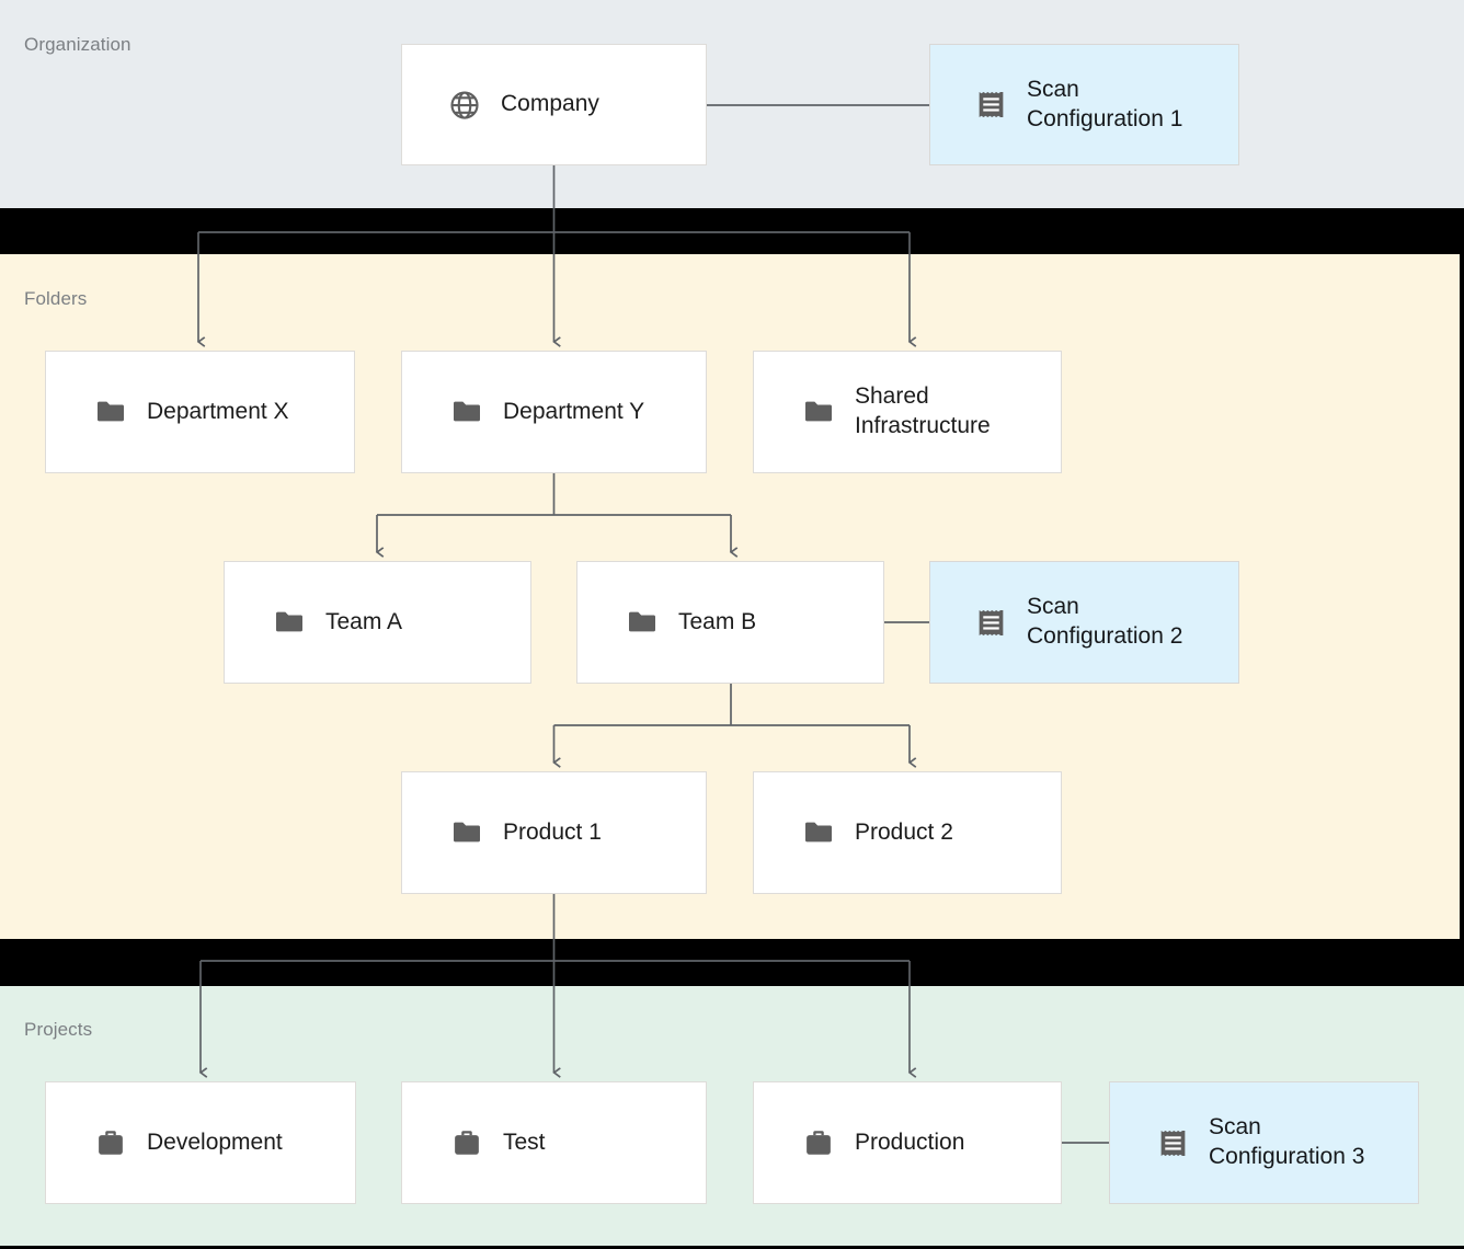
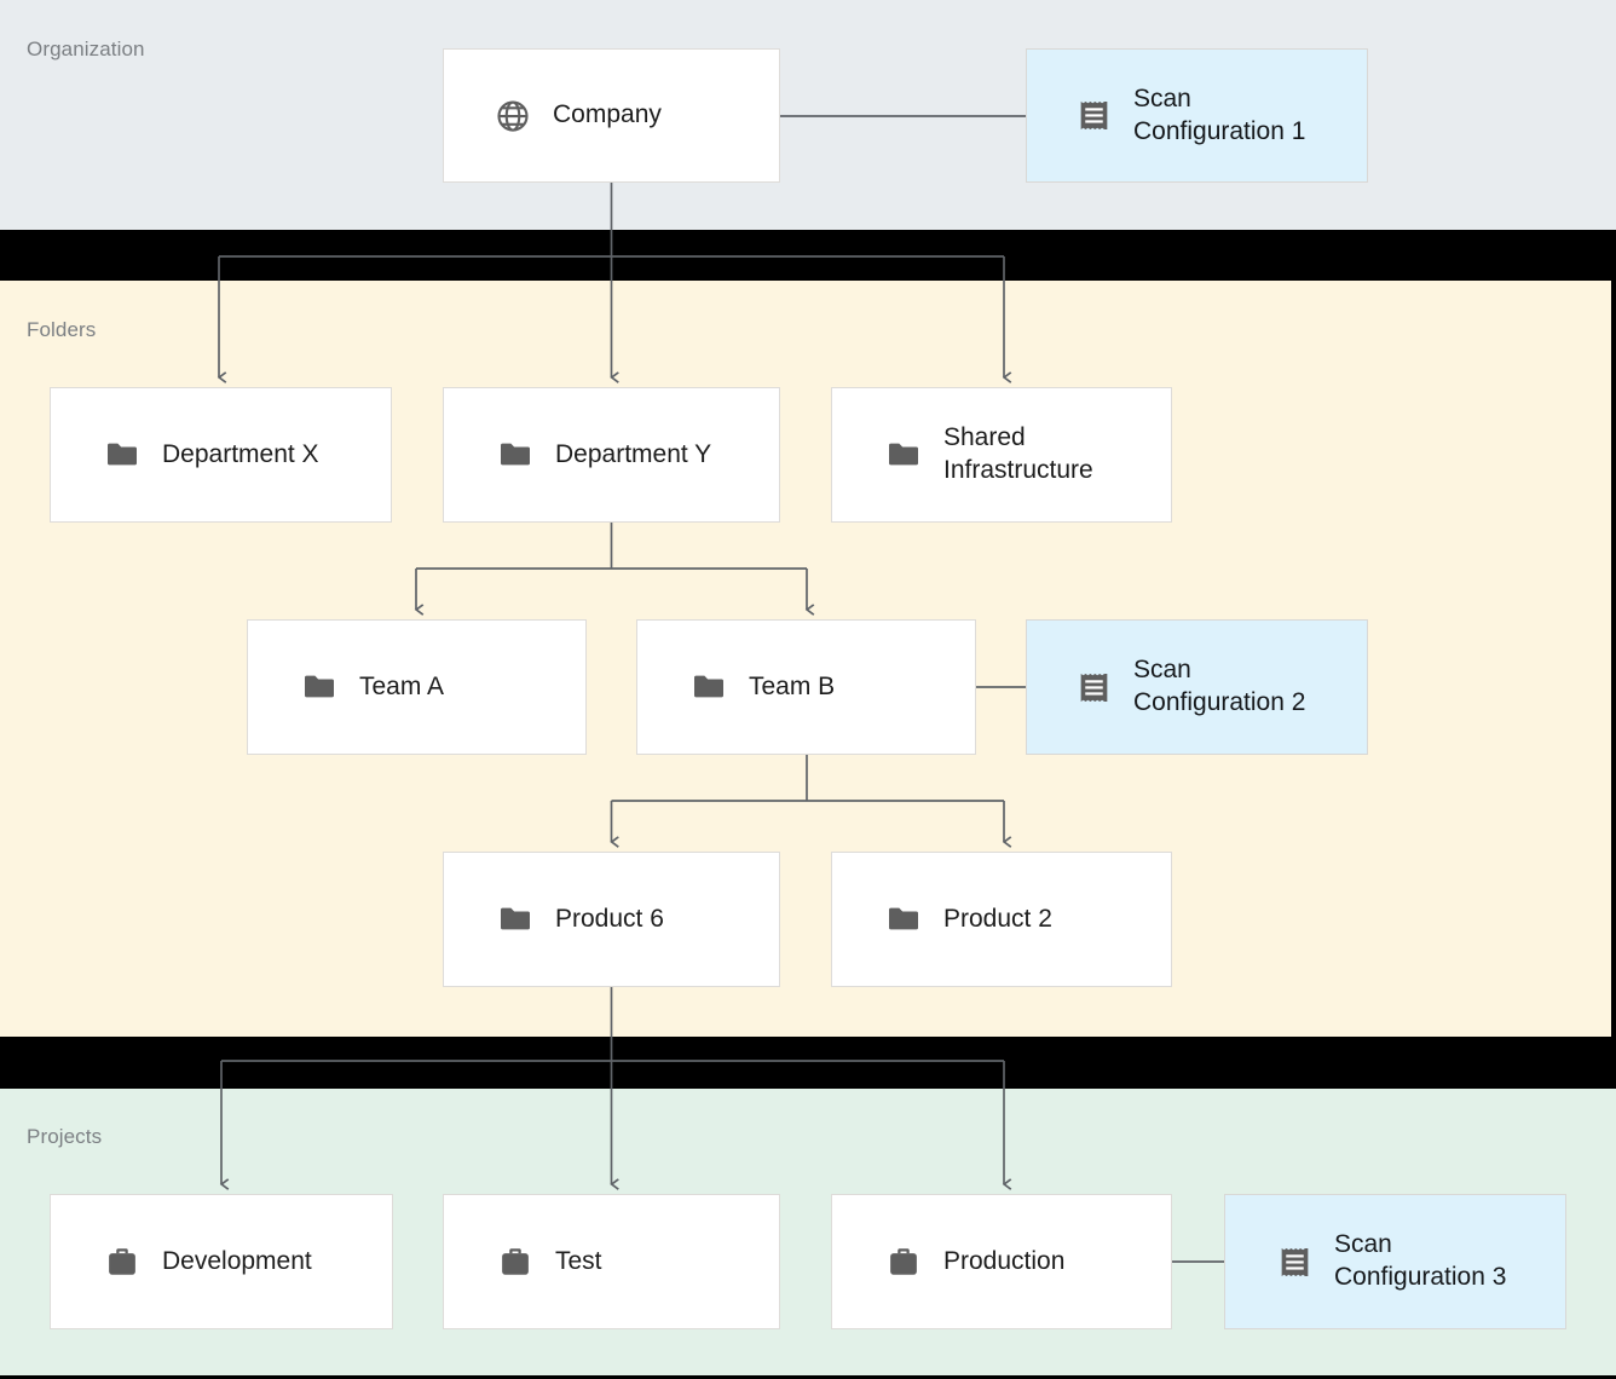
  Organization
  Folders
  Projects
  Company
  Scan
  Configuration 1
  Department X
  Department Y
  Shared
  Infrastructure
  Team A
  Team B
  Scan
  Configuration 2
- Product 1
+ Product 6
  Product 2
  Development
  Test
  Production
  Scan
  Configuration 3
